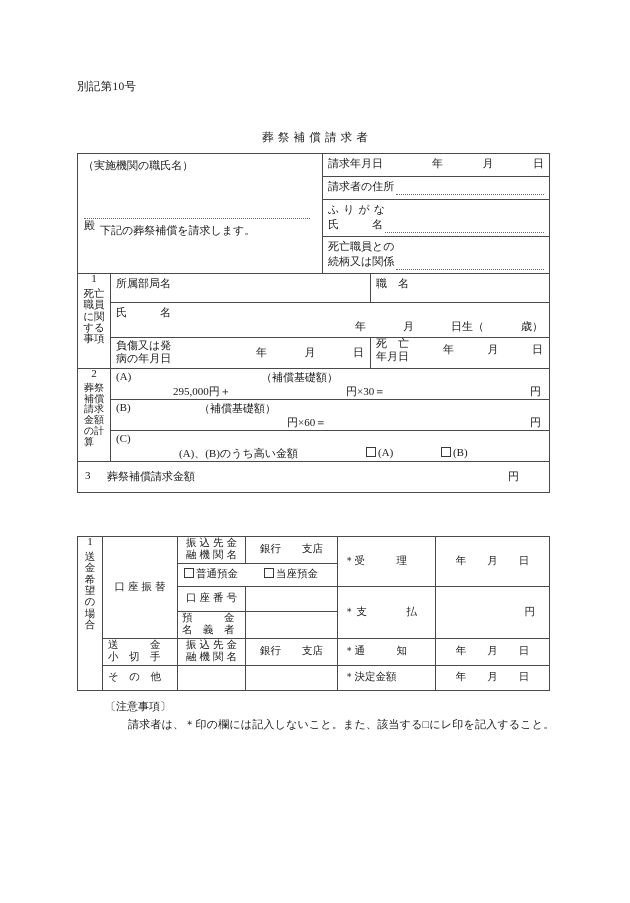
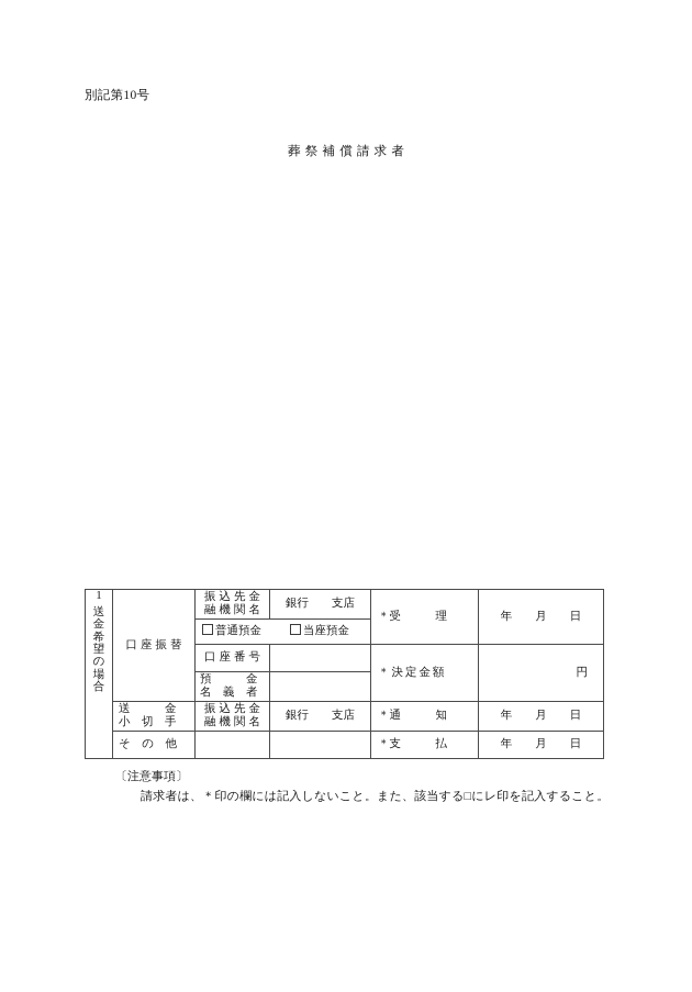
  別記第10号
  葬祭補償請求者
- （実施機関の職氏名） 殿 下記の葬祭補償を請求します。	請求年月日 年 月 日
- 請求者の住所
- ふりがな 氏 名
- 死亡職員との 続柄又は関係
- 1 死亡 職員 に関 する 事項	所属部局名	職 名
- 氏 名 年 月 日生（ 歳）
- 負傷又は発 病の年月日 年 月 日	死 亡 年月日 年 月 日
- 2 葬 補 請 金 の 算 祭 償 求 額 計	(A) （補償基礎額） 295,000円＋ 円×30＝ 円
- (B) （補償基礎額） 円×60＝ 円
- (C) (A)、(B)のうち高い金額 (A) (B)
- 3 葬祭補償請求金額 円
  1 送 金 希 望 の 場 合	口座振替	振込先金 融機関名	銀行 支店	＊受 理	年 月 日
  普通預金 当座預金
- 口座番号		＊支 払	円
+ 口座番号		＊決定金額	円
  預 金 名 義 者
  送 金 小 切 手	振込先金 融機関名	銀行 支店	＊通 知	年 月 日
- そ の 他			＊決定金額	年 月 日
+ そ の 他			＊支 払	年 月 日
  〔注意事項〕
  請求者は、＊印の欄には記入しないこと。また、該当する□にレ印を記入すること。
